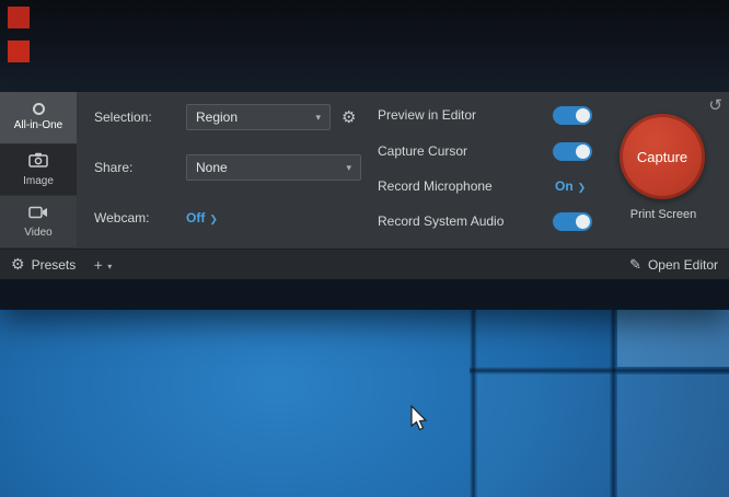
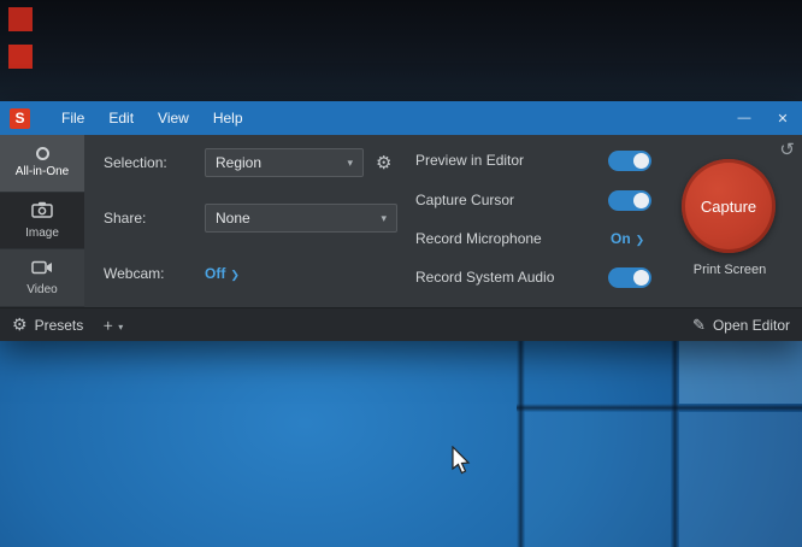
+ S
+ File
+ Edit
+ View
+ Help
+ —
+ ✕
  All-in-One
  Image
  Video
  Selection:
  Region
  ▾
  ⚙
  Share:
  None
  ▾
  Webcam:
  Off ❯
  Preview in Editor
  Capture Cursor
  Record Microphone
  On ❯
  Record System Audio
  ↺
  Capture
  Print Screen
  ⚙
  Presets
  ＋ ▾
  ✎
  Open Editor
